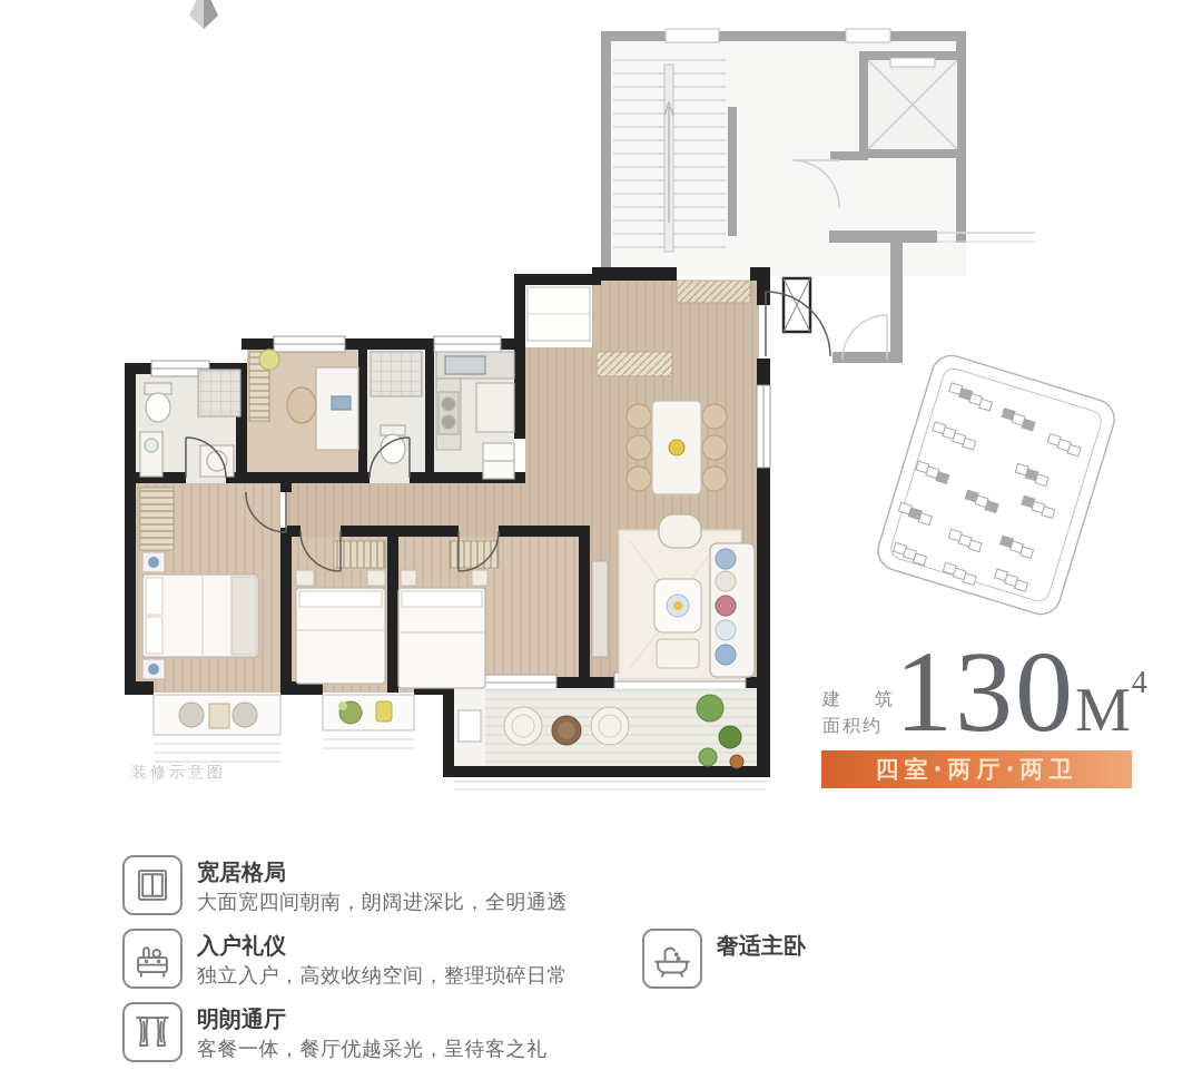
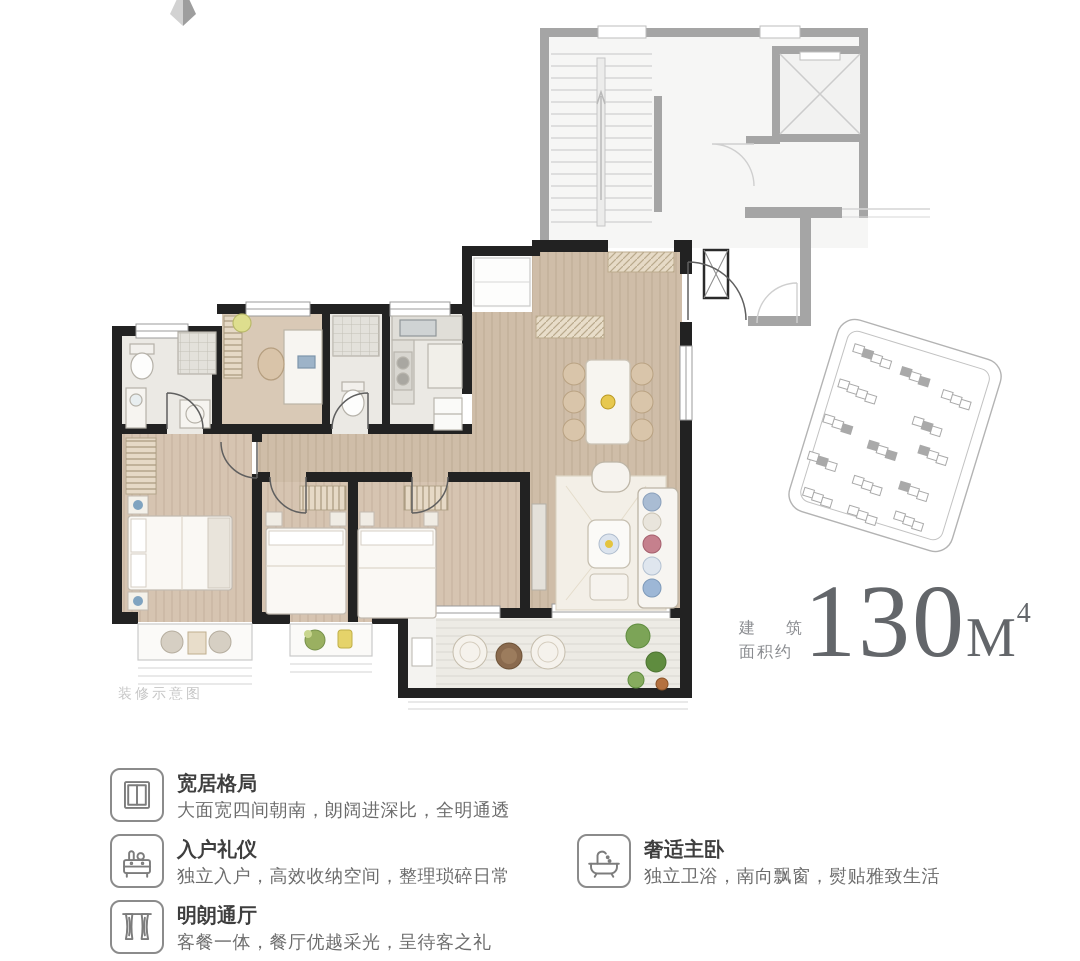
  装修示意图
  面积约
  130M4
- 四室·两厅·两卫
  宽居格局
  大面宽四间朝南，朗阔进深比，全明通透
  入户礼仪
  独立入户，高效收纳空间，整理琐碎日常
  明朗通厅
  客餐一体，餐厅优越采光，呈待客之礼
  奢适主卧
+ 独立卫浴，南向飘窗，熨贴雅致生活
